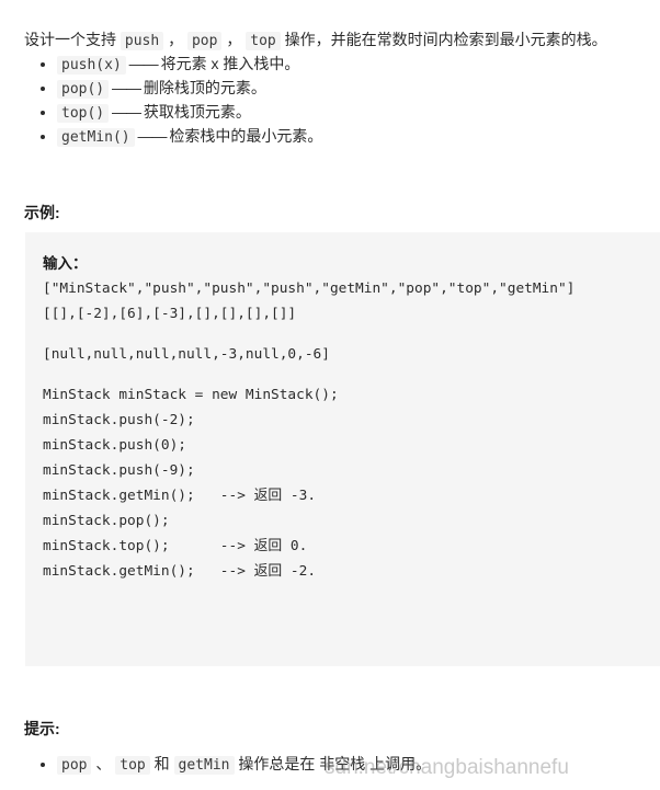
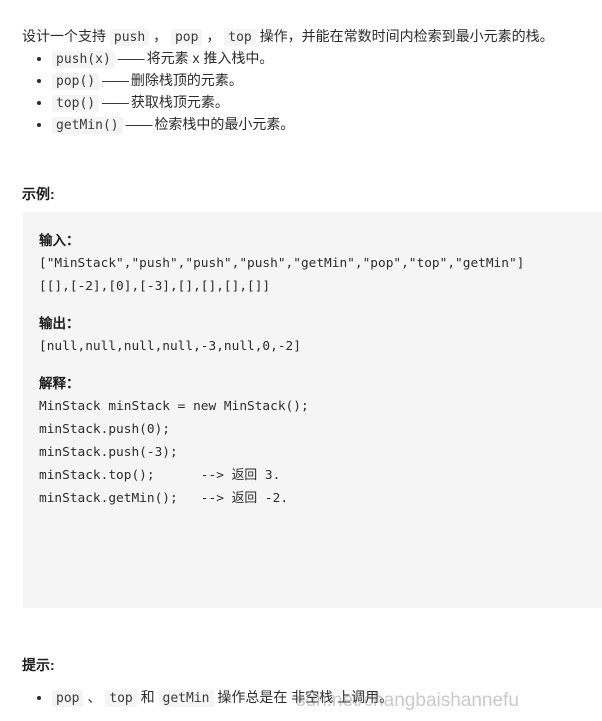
  设计一个支持 push ， pop ， top 操作，并能在常数时间内检索到最小元素的栈。
  push(x) —— 将元素 x 推入栈中。
  pop() —— 删除栈顶的元素。
  top() —— 获取栈顶元素。
  getMin() —— 检索栈中的最小元素。
  示例:
  输入：
  ["MinStack","push","push","push","getMin","pop","top","getMin"]
- [[],[-2],[6],[-3],[],[],[],[]]
+ [[],[-2],[0],[-3],[],[],[],[]]
+ 输出：
- [null,null,null,null,-3,null,0,-6]
+ [null,null,null,null,-3,null,0,-2]
+ 解释：
  MinStack minStack = new MinStack();
- minStack.push(-2);
  minStack.push(0);
- minStack.push(-9);
+ minStack.push(-3);
- minStack.getMin(); --> 返回 -3.
- minStack.pop();
- minStack.top(); --> 返回 0.
+ minStack.top(); --> 返回 3.
  minStack.getMin(); --> 返回 -2.
  提示:
  pop 、 top 和 getMin 操作总是在 非空栈 上调用。
  sdn.net/changbaishannefu
